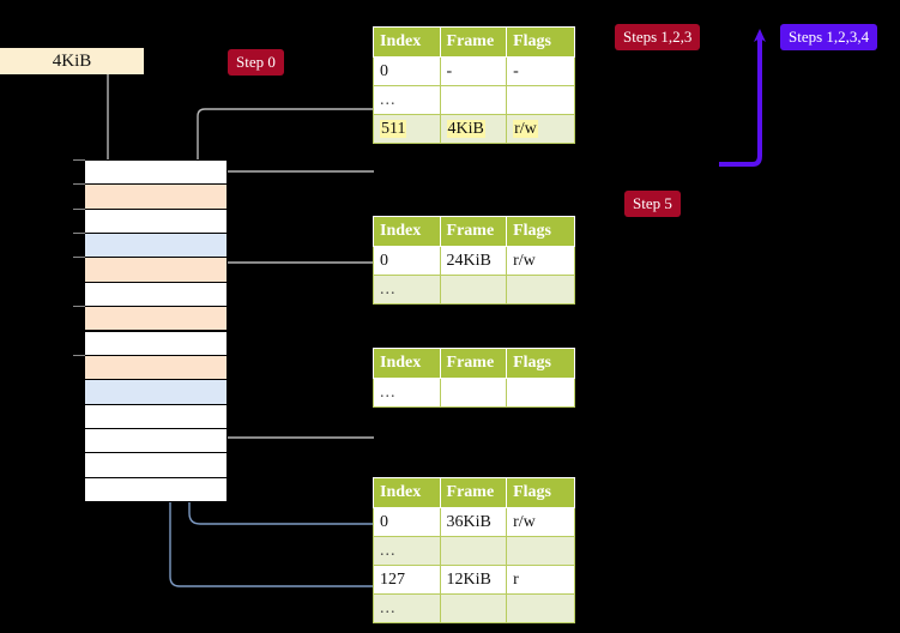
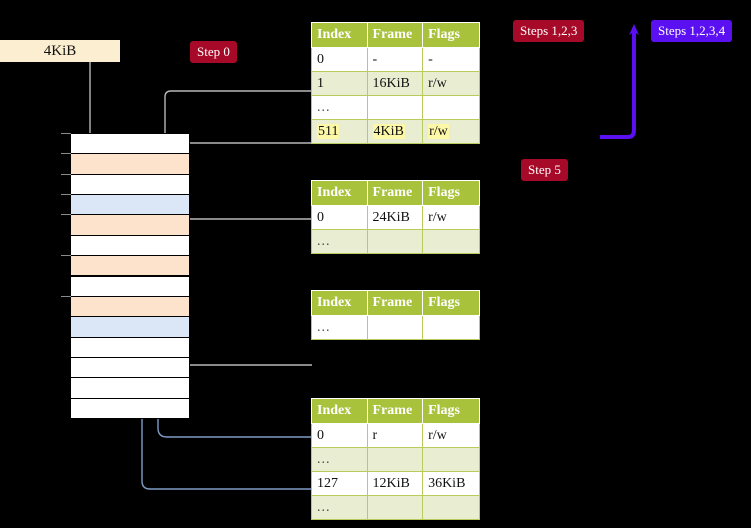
  4KiB
  Step 0
  Step 5
  Steps 1,2,3
  Steps 1,2,3,4
  Index	Frame	Flags
  0	-	-
+ 1	16KiB	r/w
  ...
  511	4KiB	r/w
  Index	Frame	Flags
  0	24KiB	r/w
  ...
  Index	Frame	Flags
  ...
  Index	Frame	Flags
- 0	36KiB	r/w
+ 0	r	r/w
  ...
- 127	12KiB	r
+ 127	12KiB	36KiB
  ...
